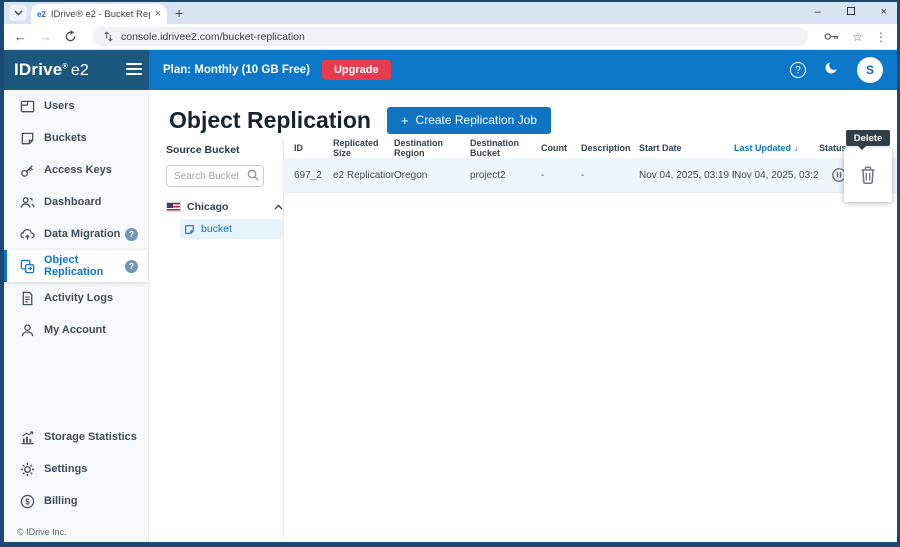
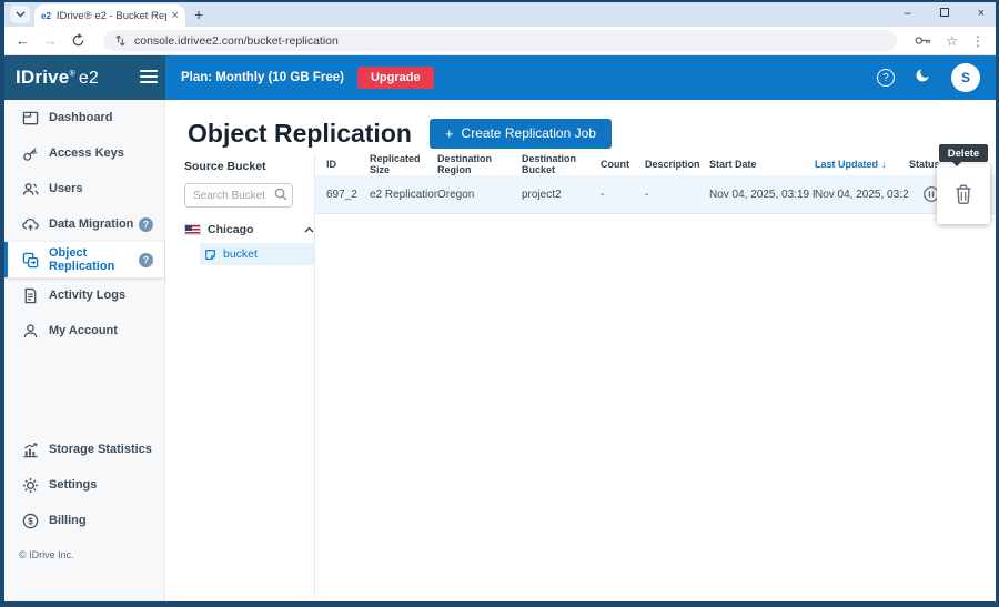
  e2
  ×
  +
  –
  ×
  ←
  →
  console.idrivee2.com/bucket-replication
  ☆
  ⋮
  IDrive e2
  Plan: Monthly (10 GB Free)
  Upgrade
  ?
  S
- Users
+ Dashboard
- Buckets
  Access Keys
- Dashboard
+ Users
  Data Migration
  ?
  Object Replication
  ?
  Activity Logs
  My Account
  Storage Statistics
  Settings
  $
  Billing
  © IDrive Inc.
  Object Replication
  +
  Create Replication Job
  Source Bucket
  Search Bucket
  Chicago
  bucket
  ID
  Replicated Size
  Destination Region
  Destination Bucket
  Count
  Description
  Start Date
  Last Updated ↓
  Statu
  697_2
  e2 Replication
  Oregon
  project2
  -
  -
  Nov 04, 2025, 03:19
  Nov 04, 2025, 03:2
  Delete
